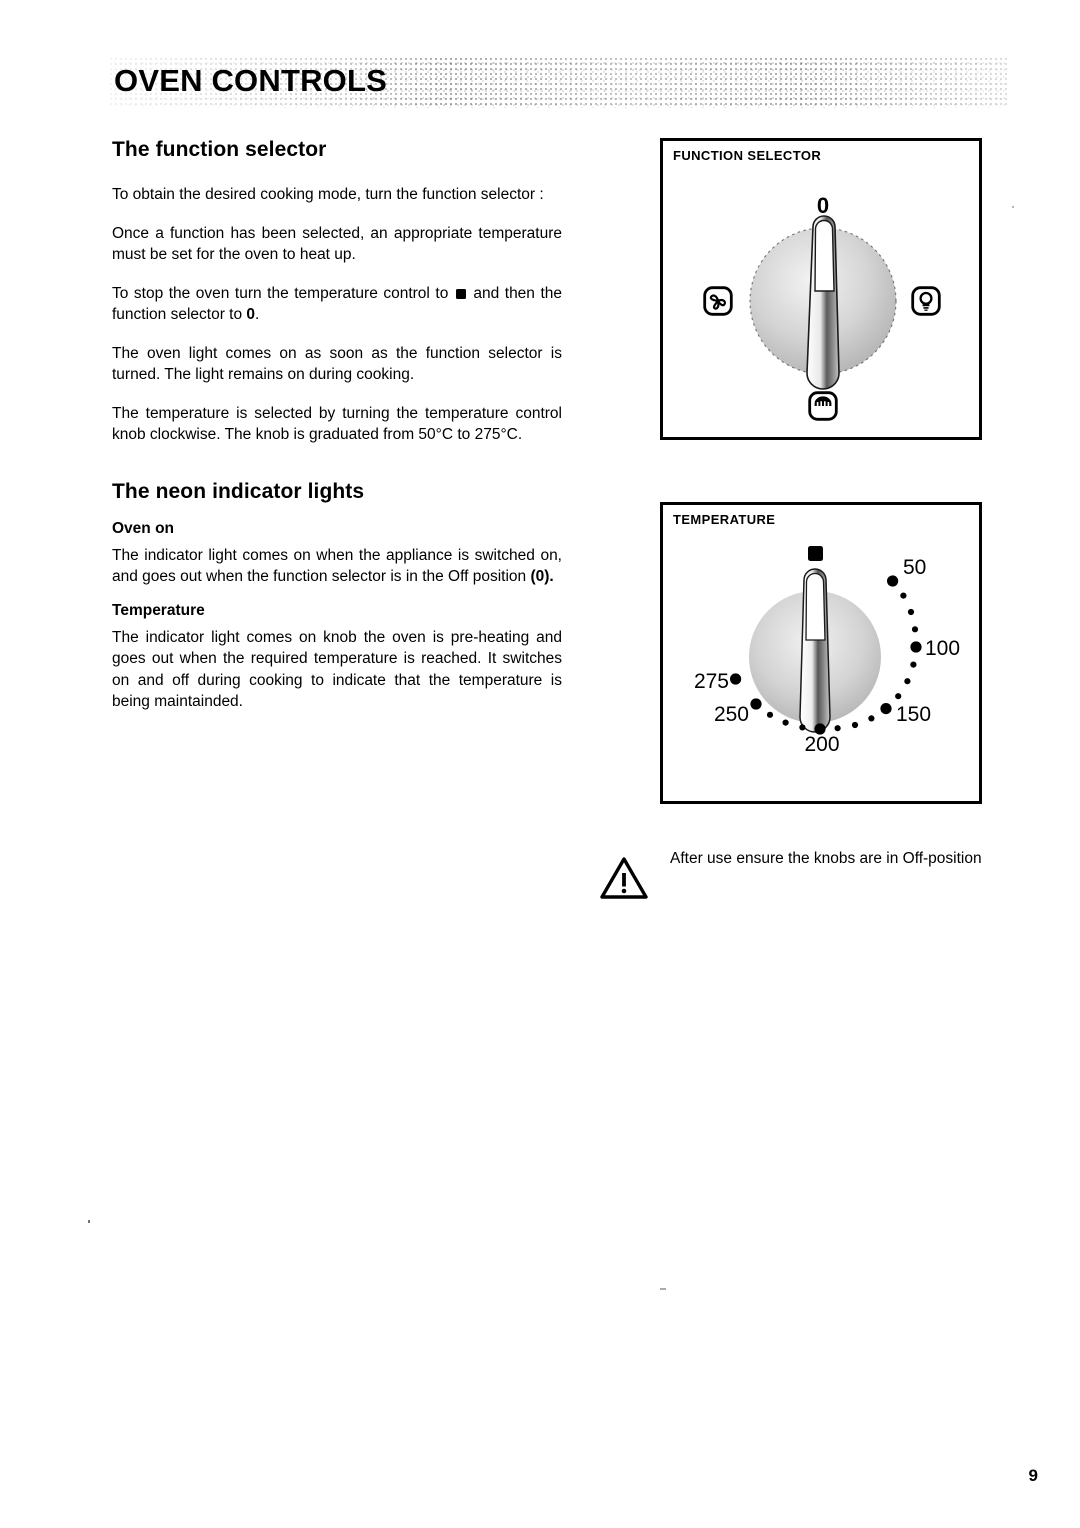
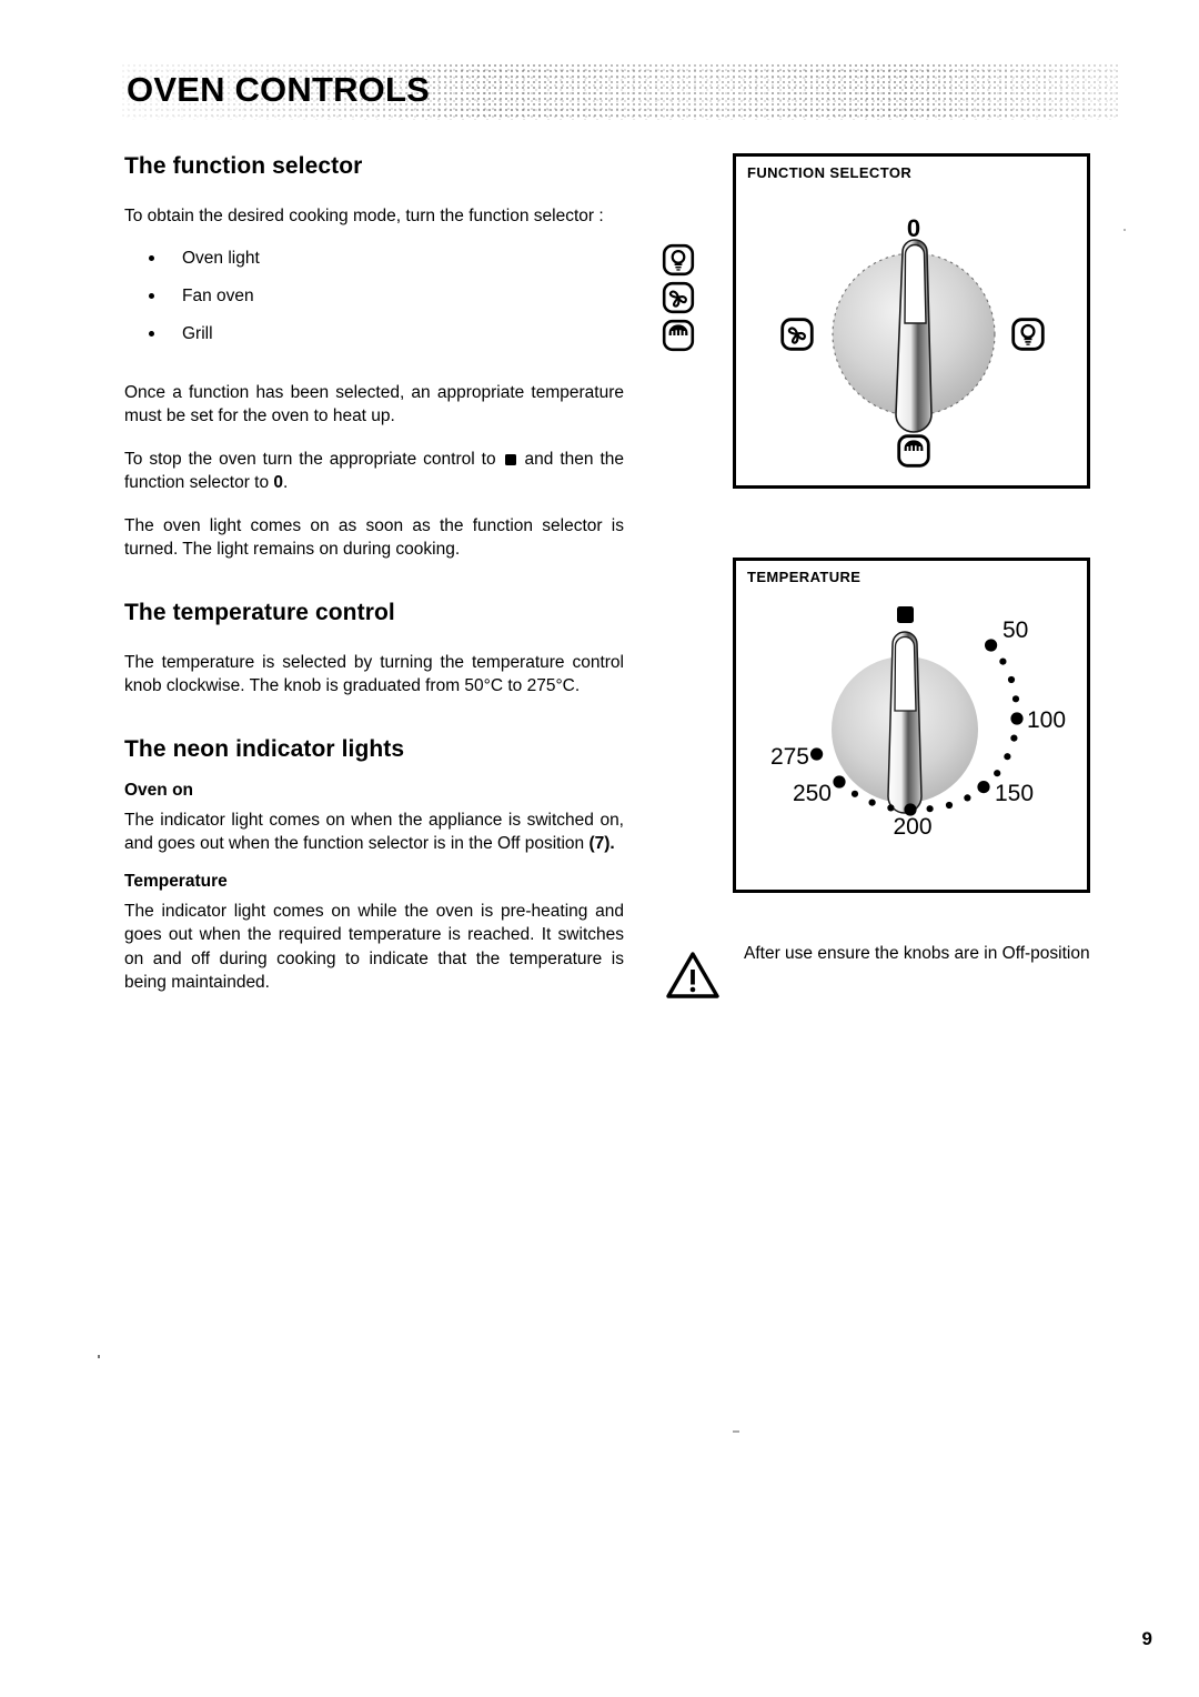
  OVEN CONTROLS
  The function selector
  To obtain the desired cooking mode, turn the function selector :
+ Oven light
+ Fan oven
+ Grill
  Once a function has been selected, an appropriate temperature must be set for the oven to heat up.
- To stop the oven turn the temperature control to and then the function selector to 0.
+ To stop the oven turn the appropriate control to and then the function selector to 0.
  The oven light comes on as soon as the function selector is turned. The light remains on during cooking.
+ The temperature control
  The temperature is selected by turning the temperature control knob clockwise. The knob is graduated from 50°C to 275°C.
  The neon indicator lights
  Oven on
- The indicator light comes on when the appliance is switched on, and goes out when the function selector is in the Off position (0).
+ The indicator light comes on when the appliance is switched on, and goes out when the function selector is in the Off position (7).
  Temperature
- The indicator light comes on knob the oven is pre-heating and goes out when the required temperature is reached. It switches on and off during cooking to indicate that the temperature is being maintainded.
+ The indicator light comes on while the oven is pre-heating and goes out when the required temperature is reached. It switches on and off during cooking to indicate that the temperature is being maintainded.
  FUNCTION SELECTOR
  0
  TEMPERATURE
  50
  100
  150
  200
  250
  275
  After use ensure the knobs are in Off-position
  9
